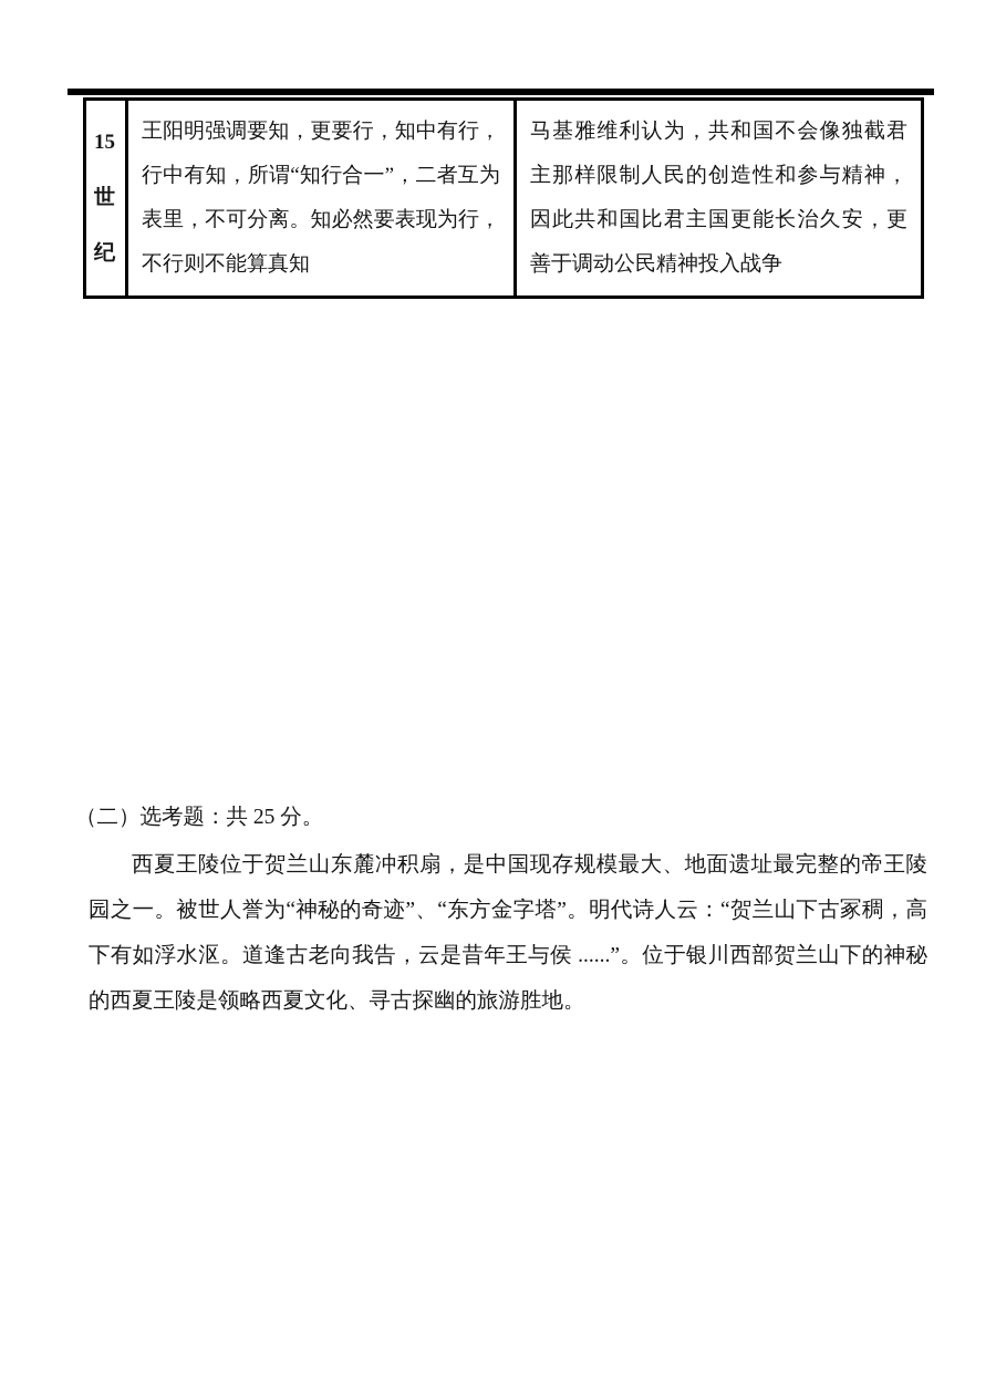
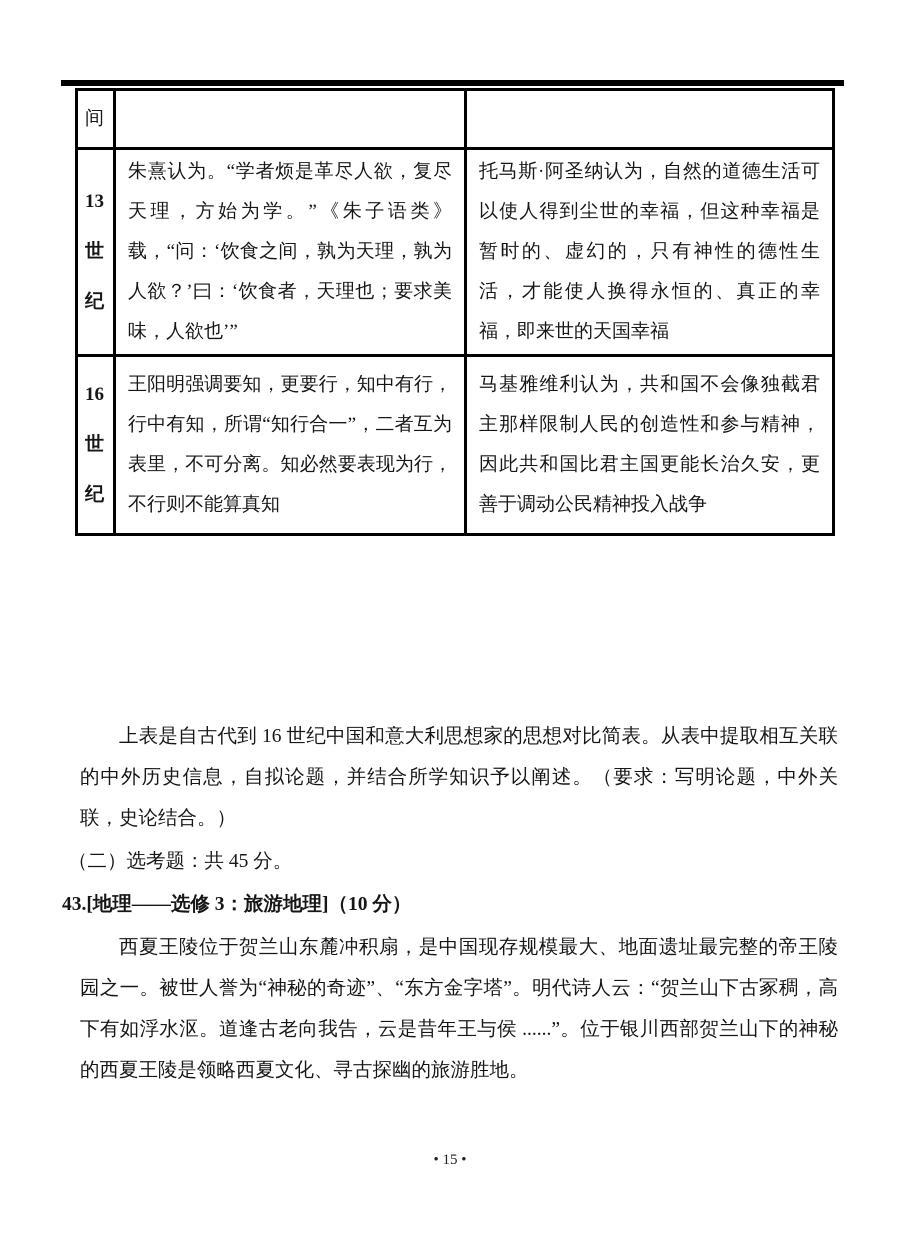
+ 间
+ 13 世 纪	朱熹认为。“学者烦是革尽人欲，复尽天理，方始为学。”《朱子语类》载，“问：‘饮食之间，孰为天理，孰为人欲？’曰：‘饮食者，天理也；要求美味，人欲也’”	托马斯·阿圣纳认为，自然的道德生活可以使人得到尘世的幸福，但这种幸福是暂时的、虚幻的，只有神性的德性生活，才能使人换得永恒的、真正的幸福，即来世的天国幸福
- 15 世 纪	王阳明强调要知，更要行，知中有行，行中有知，所谓“知行合一”，二者互为表里，不可分离。知必然要表现为行，不行则不能算真知	马基雅维利认为，共和国不会像独截君主那样限制人民的创造性和参与精神，因此共和国比君主国更能长治久安，更善于调动公民精神投入战争
+ 16 世 纪	王阳明强调要知，更要行，知中有行，行中有知，所谓“知行合一”，二者互为表里，不可分离。知必然要表现为行，不行则不能算真知	马基雅维利认为，共和国不会像独截君主那样限制人民的创造性和参与精神，因此共和国比君主国更能长治久安，更善于调动公民精神投入战争
+ 上表是自古代到 16 世纪中国和意大利思想家的思想对比简表。从表中提取相互关联的中外历史信息，自拟论题，并结合所学知识予以阐述。（要求：写明论题，中外关联，史论结合。）
- （二）选考题：共 25 分。
+ （二）选考题：共 45 分。
+ 43.[地理——选修 3：旅游地理]（10 分）
  西夏王陵位于贺兰山东麓冲积扇，是中国现存规模最大、地面遗址最完整的帝王陵园之一。被世人誉为“神秘的奇迹”、“东方金字塔”。明代诗人云：“贺兰山下古冢稠，高下有如浮水沤。道逢古老向我告，云是昔年王与侯 ......”。位于银川西部贺兰山下的神秘的西夏王陵是领略西夏文化、寻古探幽的旅游胜地。
+ • 15 •
